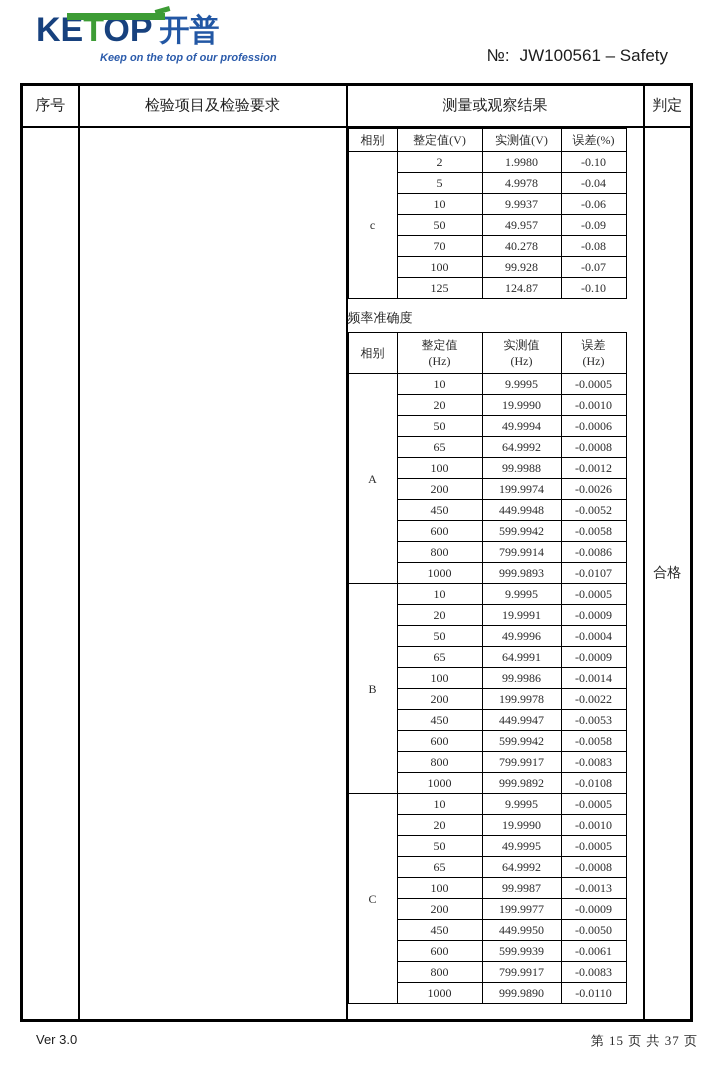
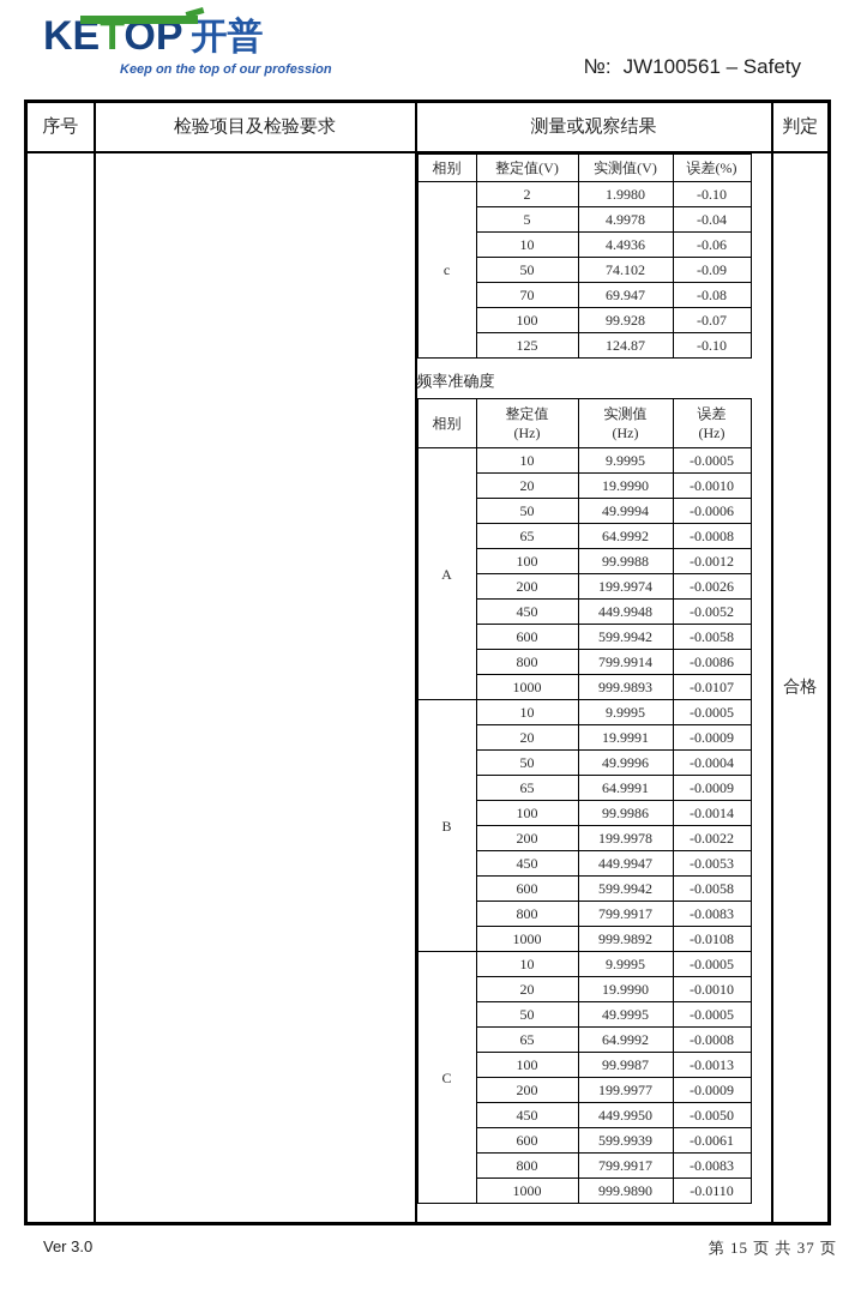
  KETOP 开普
  Keep on the top of our profession
  №: JW100561 – Safety
  序号	检验项目及检验要求	测量或观察结果	判定
  相别	整定值(V)	实测值(V)	误差(%)
  c	2	1.9980	-0.10
  5	4.9978	-0.04
- 10	9.9937	-0.06
+ 10	4.4936	-0.06
- 50	49.957	-0.09
+ 50	74.102	-0.09
- 70	40.278	-0.08
+ 70	69.947	-0.08
  100	99.928	-0.07
  125	124.87	-0.10
  		频率准确度
  相别	整定值(Hz)	实测值(Hz)	误差(Hz)
  A	10	9.9995	-0.0005
  20	19.9990	-0.0010
  50	49.9994	-0.0006
  65	64.9992	-0.0008
  100	99.9988	-0.0012
  200	199.9974	-0.0026
  450	449.9948	-0.0052
  600	599.9942	-0.0058
  800	799.9914	-0.0086
  1000	999.9893	-0.0107
  B	10	9.9995	-0.0005
  20	19.9991	-0.0009
  50	49.9996	-0.0004
  65	64.9991	-0.0009
  100	99.9986	-0.0014
  200	199.9978	-0.0022
  450	449.9947	-0.0053
  600	599.9942	-0.0058
  800	799.9917	-0.0083
  1000	999.9892	-0.0108
  C	10	9.9995	-0.0005
  20	19.9990	-0.0010
  50	49.9995	-0.0005
  65	64.9992	-0.0008
  100	99.9987	-0.0013
  200	199.9977	-0.0009
  450	449.9950	-0.0050
  600	599.9939	-0.0061
  800	799.9917	-0.0083
  1000	999.9890	-0.0110
  			合格
  Ver 3.0
  第 15 页 共 37 页
